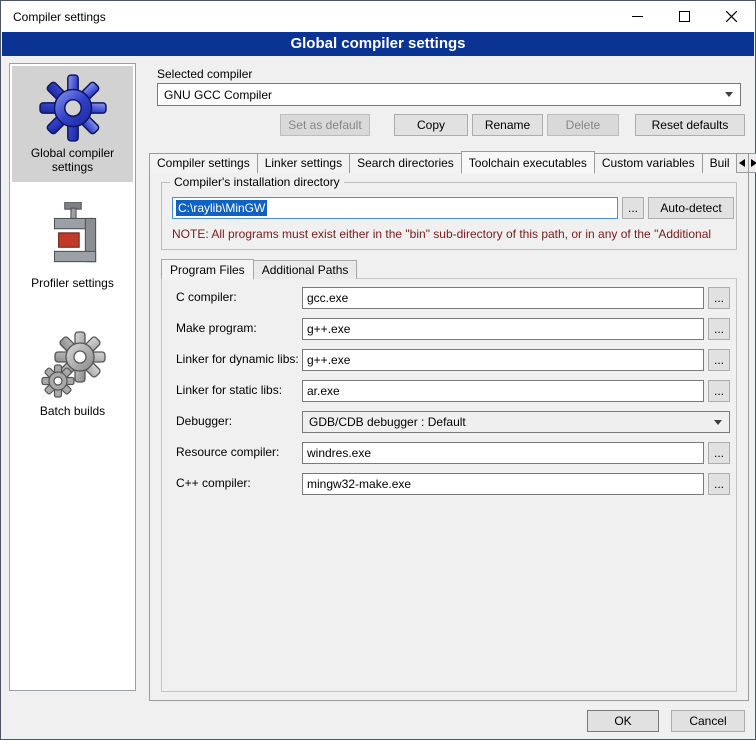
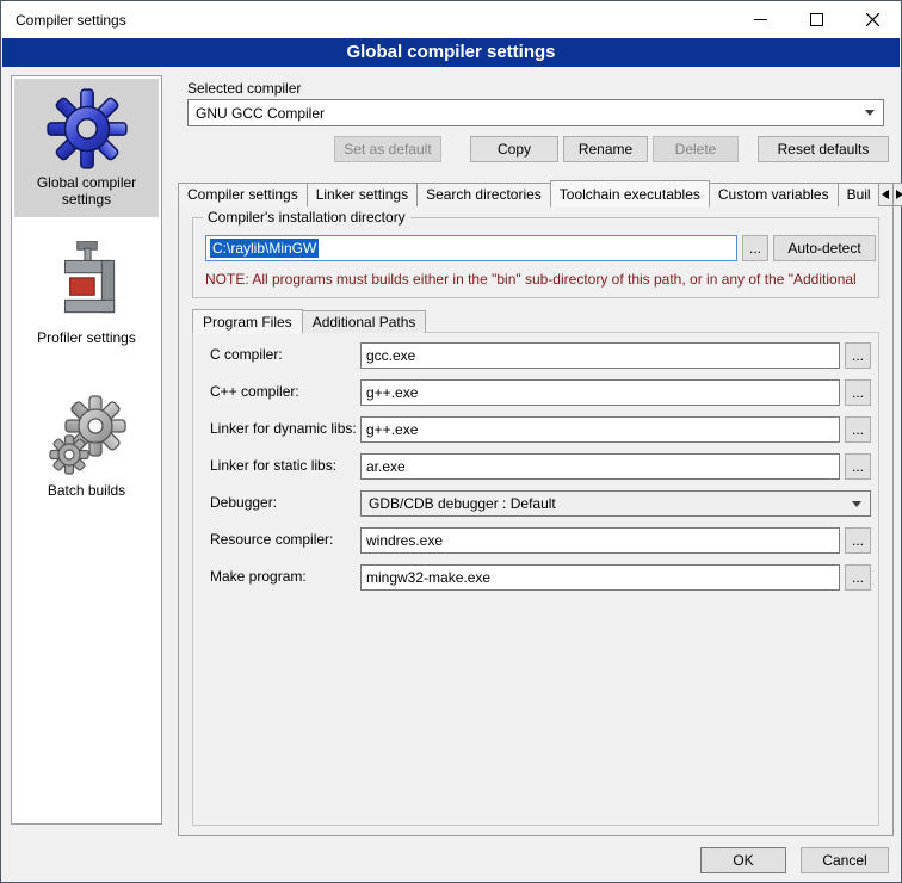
  Compiler settings
  Global compiler settings
  Global compiler settings
  Profiler settings
  Batch builds
  Selected compiler
  GNU GCC Compiler
  Set as default
  Copy
  Rename
  Delete
  Reset defaults
  Compiler settings
  Linker settings
  Search directories
  Toolchain executables
  Custom variables
  Buil
  Compiler's installation directory
  C:\raylib\MinGW
  ...
  Auto-detect
- NOTE: All programs must exist either in the "bin" sub-directory of this path, or in any of the "Additional
+ NOTE: All programs must builds either in the "bin" sub-directory of this path, or in any of the "Additional
  Program Files
  Additional Paths
  C compiler:
  gcc.exe
  ...
- Make program:
+ C++ compiler:
  g++.exe
  ...
  Linker for dynamic libs:
  g++.exe
  ...
  Linker for static libs:
  ar.exe
  ...
  Debugger:
  GDB/CDB debugger : Default
  Resource compiler:
  windres.exe
  ...
- C++ compiler:
+ Make program:
  mingw32-make.exe
  ...
  OK
  Cancel
